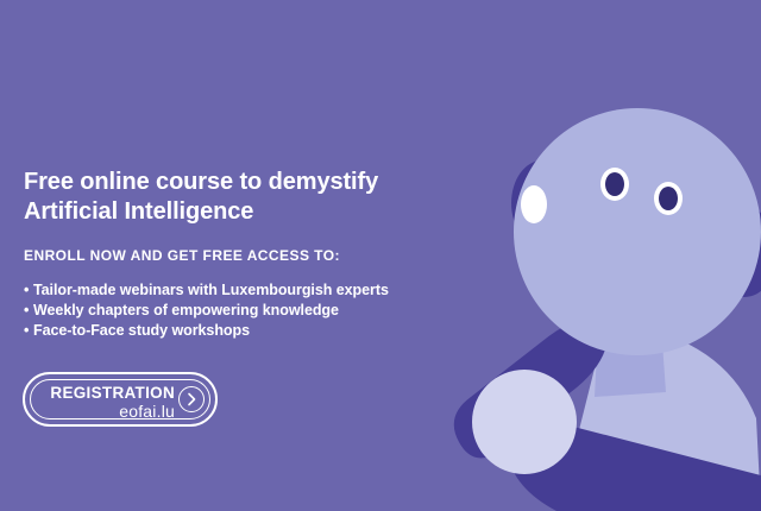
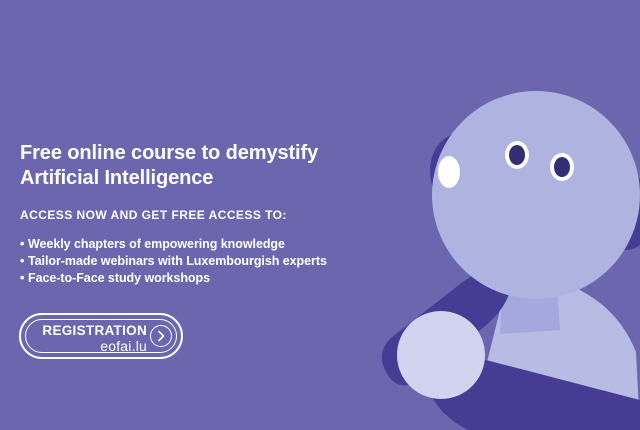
  Free online course to demystify
  Artificial Intelligence
- ENROLL NOW AND GET FREE ACCESS TO:
+ ACCESS NOW AND GET FREE ACCESS TO:
  •
- Tailor-made webinars with Luxembourgish experts
+ Weekly chapters of empowering knowledge
  •
- Weekly chapters of empowering knowledge
+ Tailor-made webinars with Luxembourgish experts
  •
  Face-to-Face study workshops
  REGISTRATION
  eofai.lu
